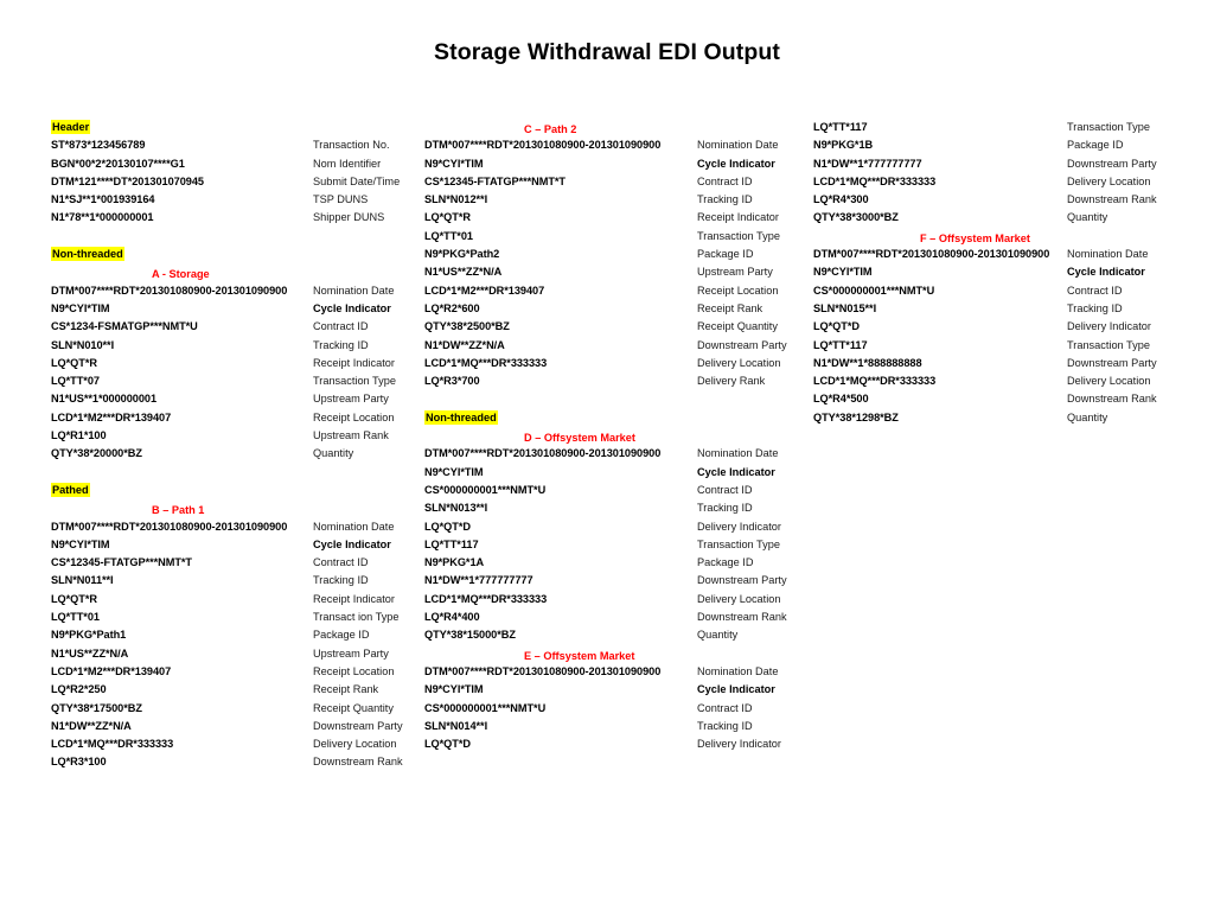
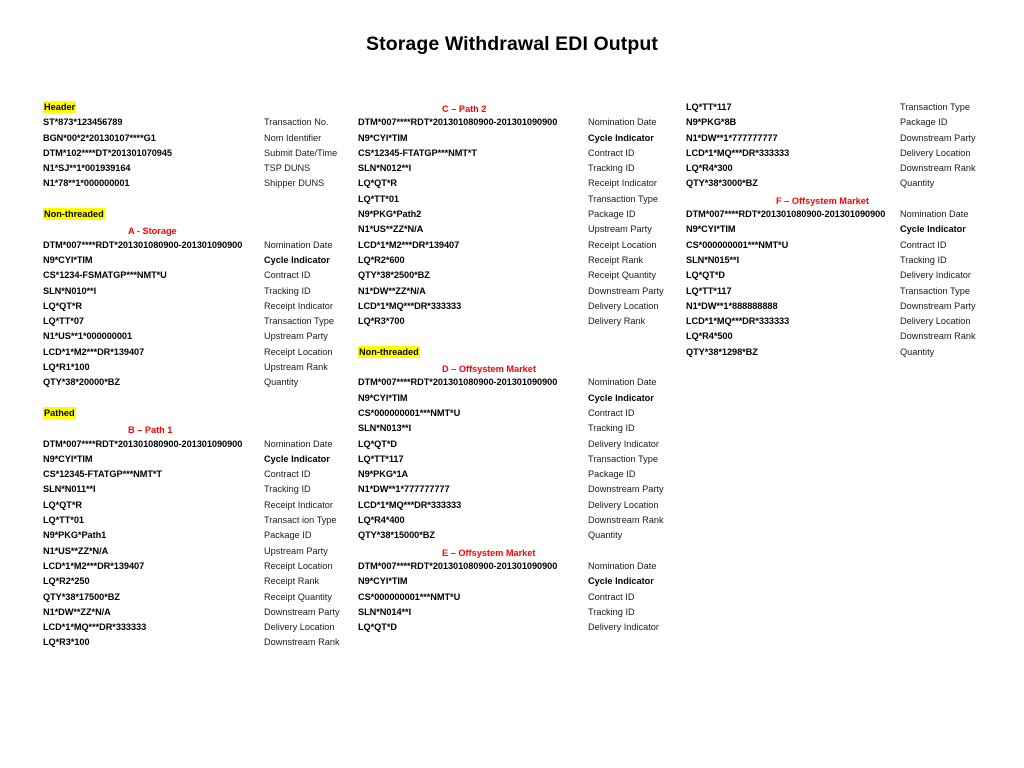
  Storage Withdrawal EDI Output
  Header
  ST*873*123456789
  Transaction No.
  BGN*00*2*20130107****G1
  Nom Identifier
- DTM*121****DT*201301070945
+ DTM*102****DT*201301070945
  Submit Date/Time
  N1*SJ**1*001939164
  TSP DUNS
  N1*78**1*000000001
  Shipper DUNS
  Non-threaded
  A - Storage
  DTM*007****RDT*201301080900-201301090900
  Nomination Date
  N9*CYI*TIM
  Cycle Indicator
  CS*1234-FSMATGP***NMT*U
  Contract ID
  SLN*N010**I
  Tracking ID
  LQ*QT*R
  Receipt Indicator
  LQ*TT*07
  Transaction Type
  N1*US**1*000000001
  Upstream Party
  LCD*1*M2***DR*139407
  Receipt Location
  LQ*R1*100
  Upstream Rank
  QTY*38*20000*BZ
  Quantity
  Pathed
  B – Path 1
  DTM*007****RDT*201301080900-201301090900
  Nomination Date
  N9*CYI*TIM
  Cycle Indicator
  CS*12345-FTATGP***NMT*T
  Contract ID
  SLN*N011**I
  Tracking ID
  LQ*QT*R
  Receipt Indicator
  LQ*TT*01
  Transact ion Type
  N9*PKG*Path1
  Package ID
  N1*US**ZZ*N/A
  Upstream Party
  LCD*1*M2***DR*139407
  Receipt Location
  LQ*R2*250
  Receipt Rank
  QTY*38*17500*BZ
  Receipt Quantity
  N1*DW**ZZ*N/A
  Downstream Party
  LCD*1*MQ***DR*333333
  Delivery Location
  LQ*R3*100
  Downstream Rank
  C – Path 2
  DTM*007****RDT*201301080900-201301090900
  Nomination Date
  N9*CYI*TIM
  Cycle Indicator
  CS*12345-FTATGP***NMT*T
  Contract ID
  SLN*N012**I
  Tracking ID
  LQ*QT*R
  Receipt Indicator
  LQ*TT*01
  Transaction Type
  N9*PKG*Path2
  Package ID
  N1*US**ZZ*N/A
  Upstream Party
  LCD*1*M2***DR*139407
  Receipt Location
  LQ*R2*600
  Receipt Rank
  QTY*38*2500*BZ
  Receipt Quantity
  N1*DW**ZZ*N/A
  Downstream Party
  LCD*1*MQ***DR*333333
  Delivery Location
  LQ*R3*700
  Delivery Rank
  Non-threaded
  D – Offsystem Market
  DTM*007****RDT*201301080900-201301090900
  Nomination Date
  N9*CYI*TIM
  Cycle Indicator
  CS*000000001***NMT*U
  Contract ID
  SLN*N013**I
  Tracking ID
  LQ*QT*D
  Delivery Indicator
  LQ*TT*117
  Transaction Type
  N9*PKG*1A
  Package ID
  N1*DW**1*777777777
  Downstream Party
  LCD*1*MQ***DR*333333
  Delivery Location
  LQ*R4*400
  Downstream Rank
  QTY*38*15000*BZ
  Quantity
  E – Offsystem Market
  DTM*007****RDT*201301080900-201301090900
  Nomination Date
  N9*CYI*TIM
  Cycle Indicator
  CS*000000001***NMT*U
  Contract ID
  SLN*N014**I
  Tracking ID
  LQ*QT*D
  Delivery Indicator
  LQ*TT*117
  Transaction Type
- N9*PKG*1B
+ N9*PKG*8B
  Package ID
  N1*DW**1*777777777
  Downstream Party
  LCD*1*MQ***DR*333333
  Delivery Location
  LQ*R4*300
  Downstream Rank
  QTY*38*3000*BZ
  Quantity
  F – Offsystem Market
  DTM*007****RDT*201301080900-201301090900
  Nomination Date
  N9*CYI*TIM
  Cycle Indicator
  CS*000000001***NMT*U
  Contract ID
  SLN*N015**I
  Tracking ID
  LQ*QT*D
  Delivery Indicator
  LQ*TT*117
  Transaction Type
  N1*DW**1*888888888
  Downstream Party
  LCD*1*MQ***DR*333333
  Delivery Location
  LQ*R4*500
  Downstream Rank
  QTY*38*1298*BZ
  Quantity
